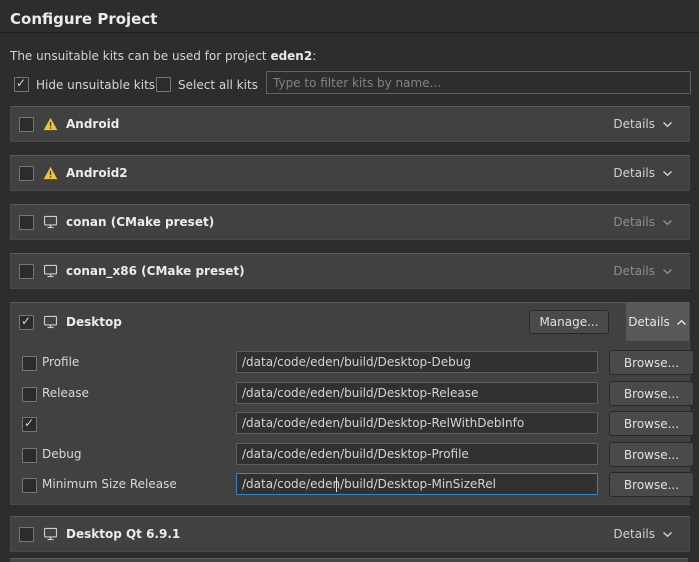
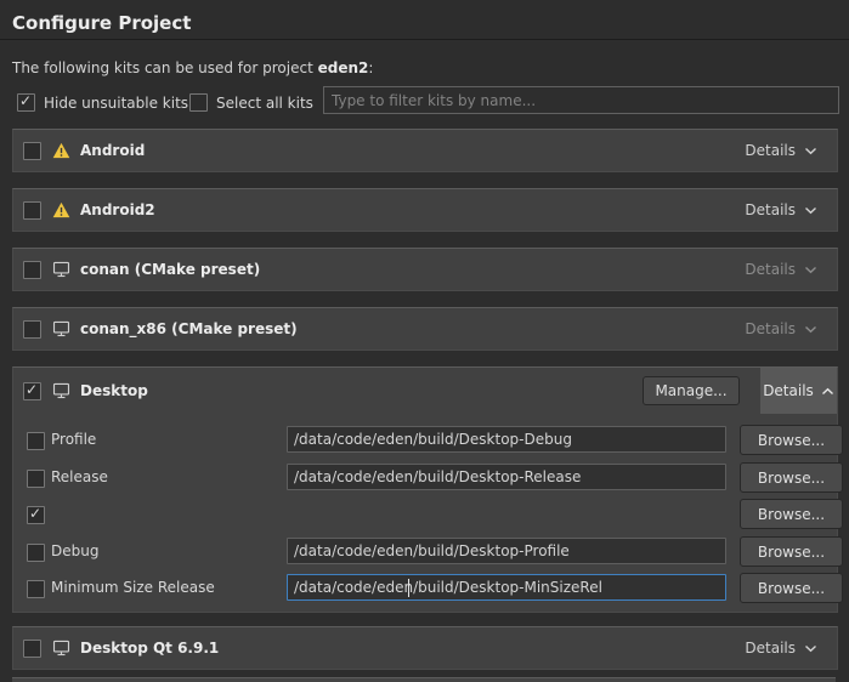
  Configure Project
- The unsuitable kits can be used for project eden2:
+ The following kits can be used for project eden2:
  Hide unsuitable kits
  Select all kits
  Type to filter kits by name...
  Android
  Details
  Android2
  Details
  conan (CMake preset)
  Details
  conan_x86 (CMake preset)
  Details
  Desktop
  Manage...
  Details
  Profile
  /data/code/eden/build/Desktop-Debug
  Browse...
  Release
  /data/code/eden/build/Desktop-Release
  Browse...
- /data/code/eden/build/Desktop-RelWithDebInfo
  Browse...
  Debug
  /data/code/eden/build/Desktop-Profile
  Browse...
  Minimum Size Release
  /data/code/ede/build/Desktop-MinSizeRel
  Browse...
  Desktop Qt 6.9.1
  Details
